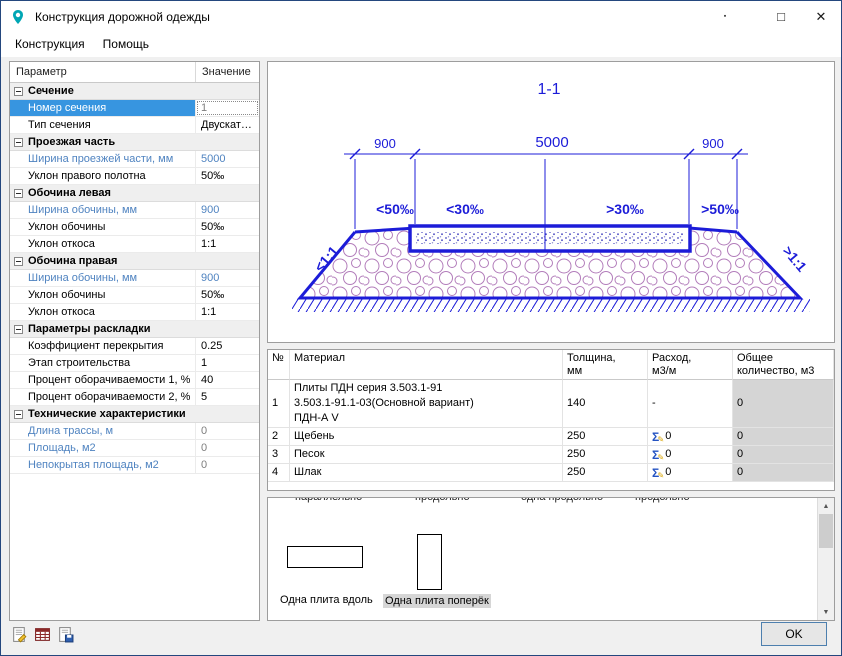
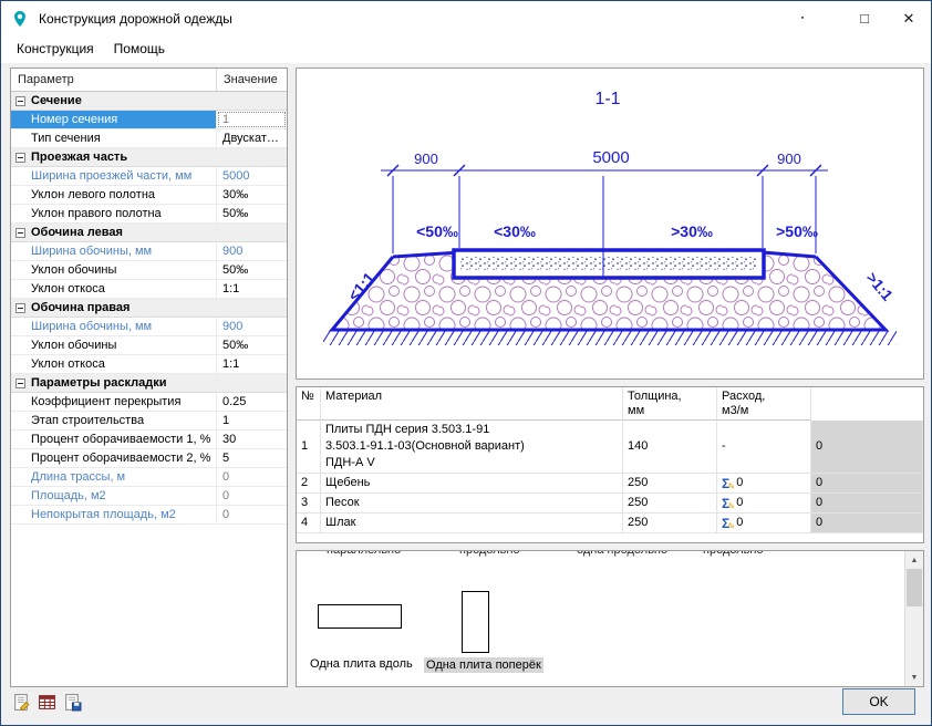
  Конструкция дорожной одежды
  □
  ✕
  Конструкция
  Помощь
  Параметр
  Значение
  Сечение
  Номер сечения
  1
  Тип сечения
  Двускат…
  Проезжая часть
  Ширина проезжей части, мм
  5000
+ Уклон левого полотна
+ 30‰
  Уклон правого полотна
  50‰
  Обочина левая
  Ширина обочины, мм
  900
  Уклон обочины
  50‰
  Уклон откоса
  1:1
  Обочина правая
  Ширина обочины, мм
  900
  Уклон обочины
  50‰
  Уклон откоса
  1:1
  Параметры раскладки
  Коэффициент перекрытия
  0.25
  Этап строительства
  1
  Процент оборачиваемости 1, %
- 40
+ 30
  Процент оборачиваемости 2, %
  5
- Технические характеристики
  Длина трассы, м
  0
  Площадь, м2
  0
  Непокрытая площадь, м2
  0
  900
  5000
  900
  <50‰
  <30‰
  >30‰
  >50‰
  1-1
  №
  Материал
  Толщина,
  мм
  Расход,
  м3/м
- Общее
- количество, м3
  1
  Плиты ПДН серия 3.503.1-91
  3.503.1-91.1-03(Основной вариант)
  ПДН-А V
  140
  -
  0
  2
  Щебень
  250
  Σ
  ✎
  0
  0
  3
  Песок
  250
  Σ
  ✎
  0
  0
  4
  Шлак
  250
  Σ
  ✎
  0
  0
  Одна плита вдоль
  Одна плита поперёк
  OK
